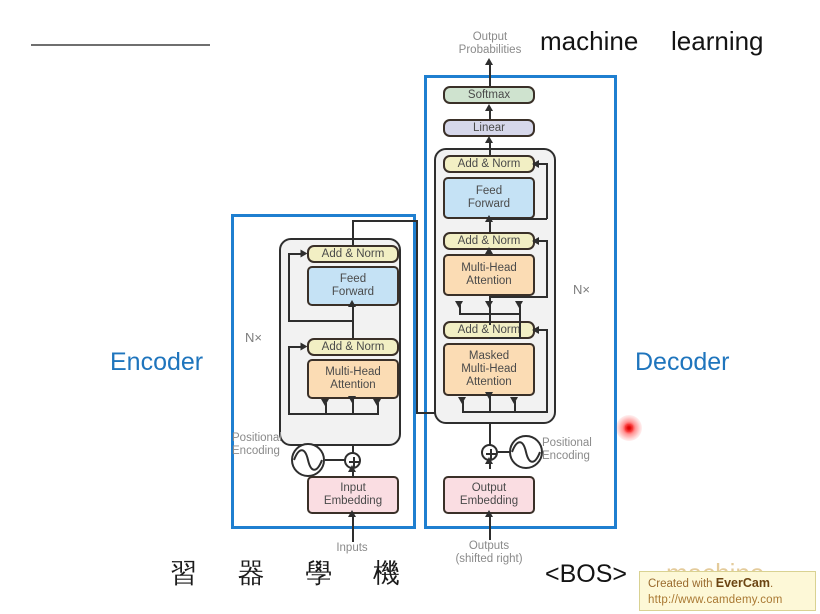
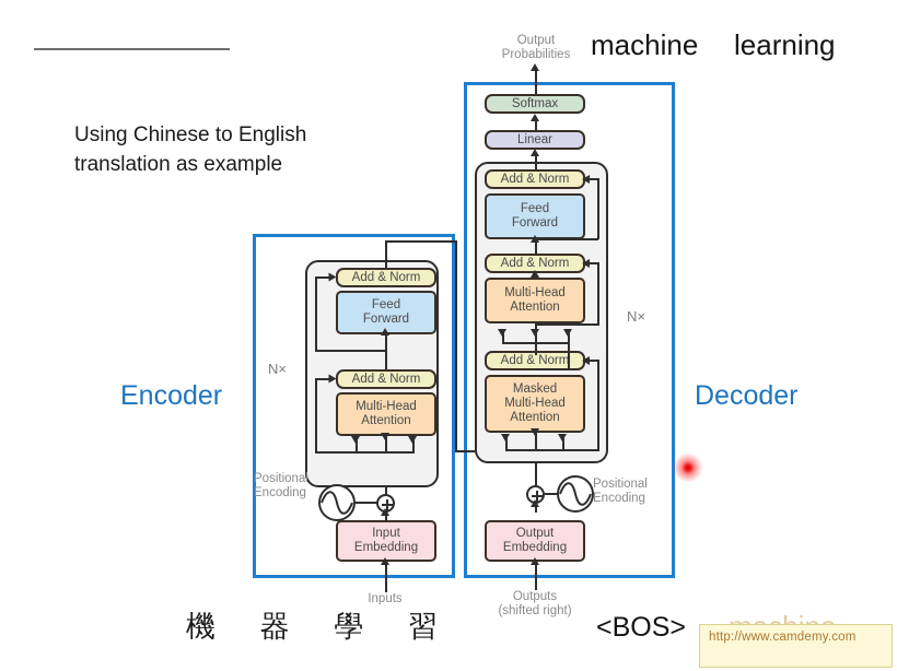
+ Using Chinese to English
+ translation as example
  machine
  learning
  Encoder
  Decoder
  N×
  Add & Norm
  Feed
  Forward
  Add & Norm
  Multi-Head
  Attention
  Positional
  Encoding
  Input
  Embedding
  Inputs
  Output
  Probabilities
  Softmax
  Linear
  N×
  Add & Norm
  Feed
  Forward
  Add & Norm
  Multi-Head
  Attention
  Add & Norm
  Masked
  Multi-Head
  Attention
  Positional
  Encoding
  Output
  Embedding
  Outputs
  (shifted right)
- 習
+ 機
  器
  學
- 機
+ 習
  <BOS>
- Created with EverCam.
  http://www.camdemy.com
